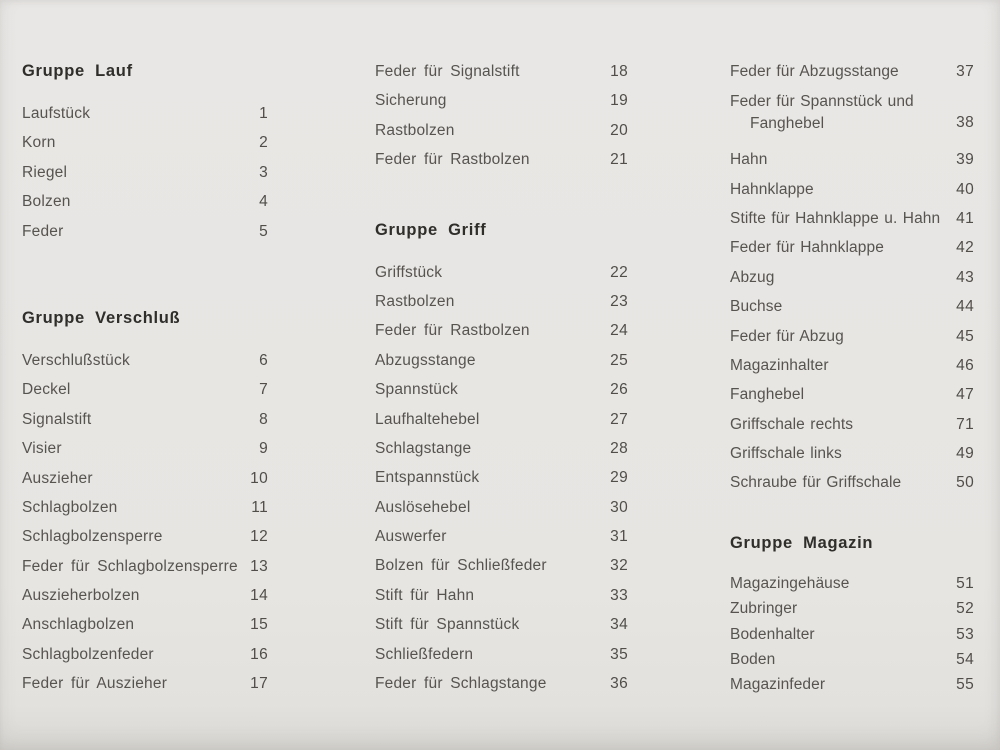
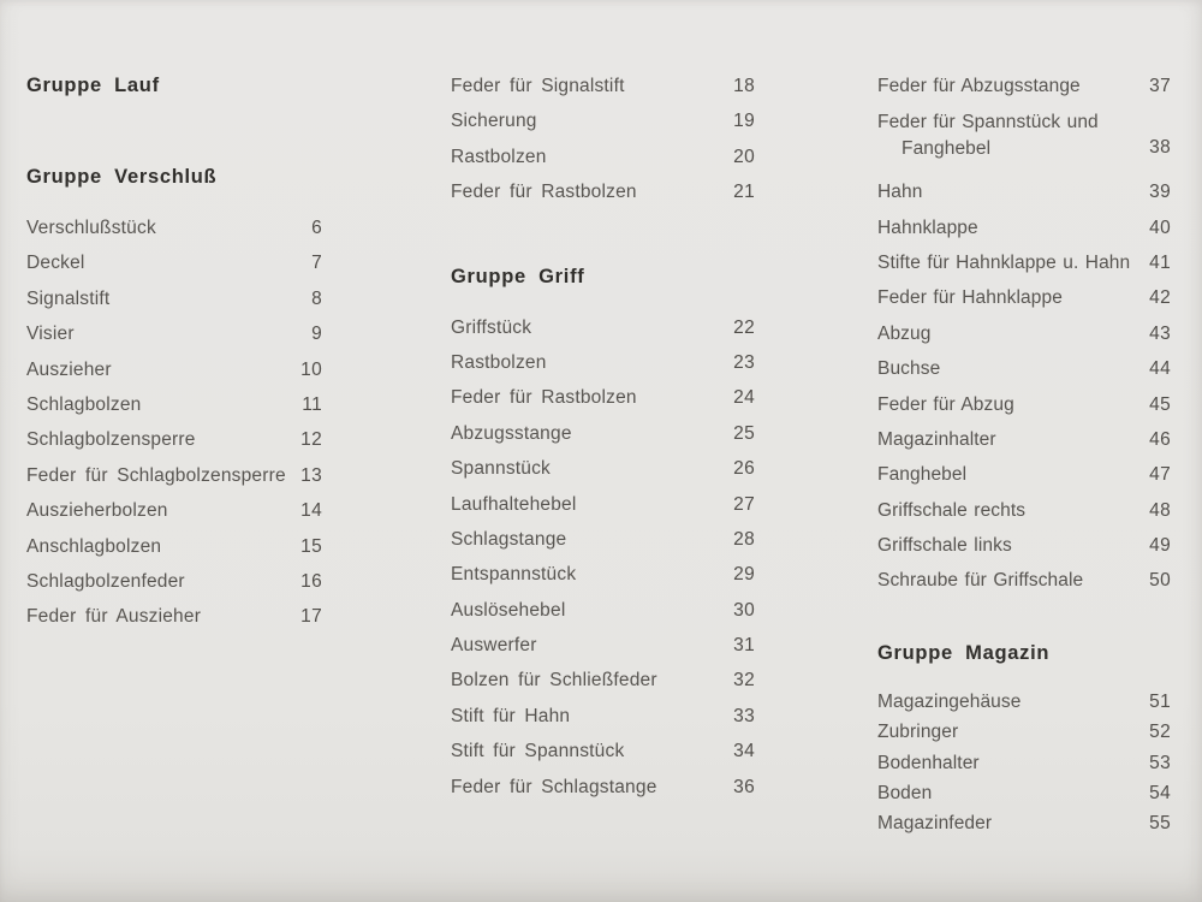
  Gruppe Lauf
- Laufstück
- 1
- Korn
- 2
- Riegel
- 3
- Bolzen
- 4
- Feder
- 5
  Gruppe Verschluß
  Verschlußstück
  6
  Deckel
  7
  Signalstift
  8
  Visier
  9
  Auszieher
  10
  Schlagbolzen
  11
  Schlagbolzensperre
  12
  Feder für Schlagbolzensperre
  13
  Auszieherbolzen
  14
  Anschlagbolzen
  15
  Schlagbolzenfeder
  16
  Feder für Auszieher
  17
  Feder für Signalstift
  18
  Sicherung
  19
  Rastbolzen
  20
  Feder für Rastbolzen
  21
  Gruppe Griff
  Griffstück
  22
  Rastbolzen
  23
  Feder für Rastbolzen
  24
  Abzugsstange
  25
  Spannstück
  26
  Laufhaltehebel
  27
  Schlagstange
  28
  Entspannstück
  29
  Auslösehebel
  30
  Auswerfer
  31
  Bolzen für Schließfeder
  32
  Stift für Hahn
  33
  Stift für Spannstück
  34
- Schließfedern
- 35
  Feder für Schlagstange
  36
  Feder für Abzugsstange
  37
  Feder für Spannstück und
  Fanghebel
  38
  Hahn
  39
  Hahnklappe
  40
  Stifte für Hahnklappe u. Hahn
  41
  Feder für Hahnklappe
  42
  Abzug
  43
  Buchse
  44
  Feder für Abzug
  45
  Magazinhalter
  46
  Fanghebel
  47
  Griffschale rechts
- 71
+ 48
  Griffschale links
  49
  Schraube für Griffschale
  50
  Gruppe Magazin
  Magazingehäuse
  51
  Zubringer
  52
  Bodenhalter
  53
  Boden
  54
  Magazinfeder
  55
